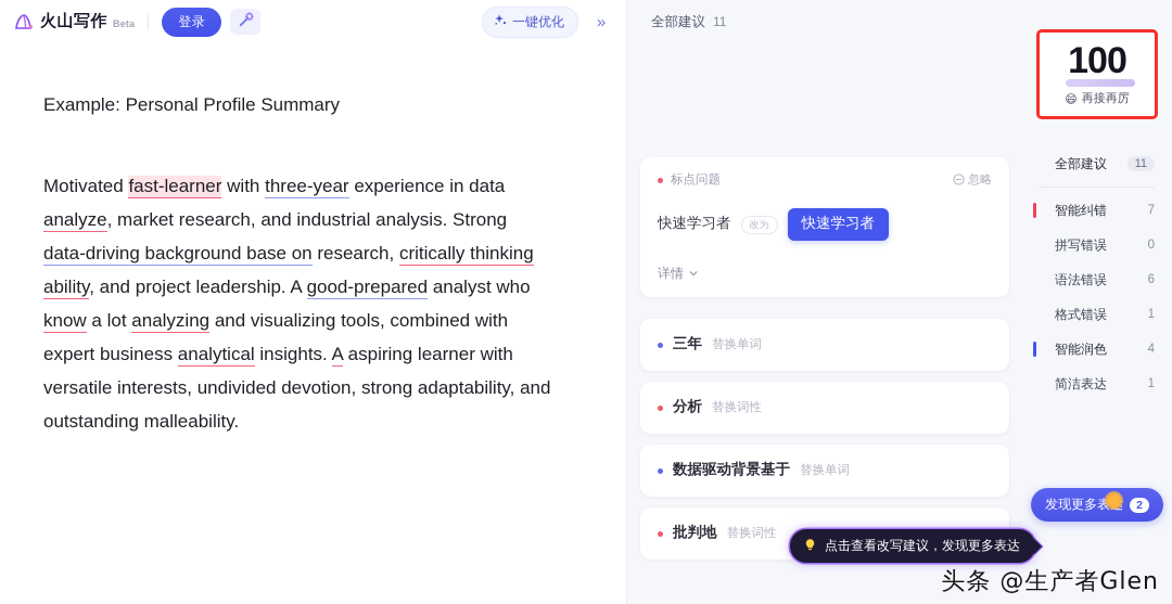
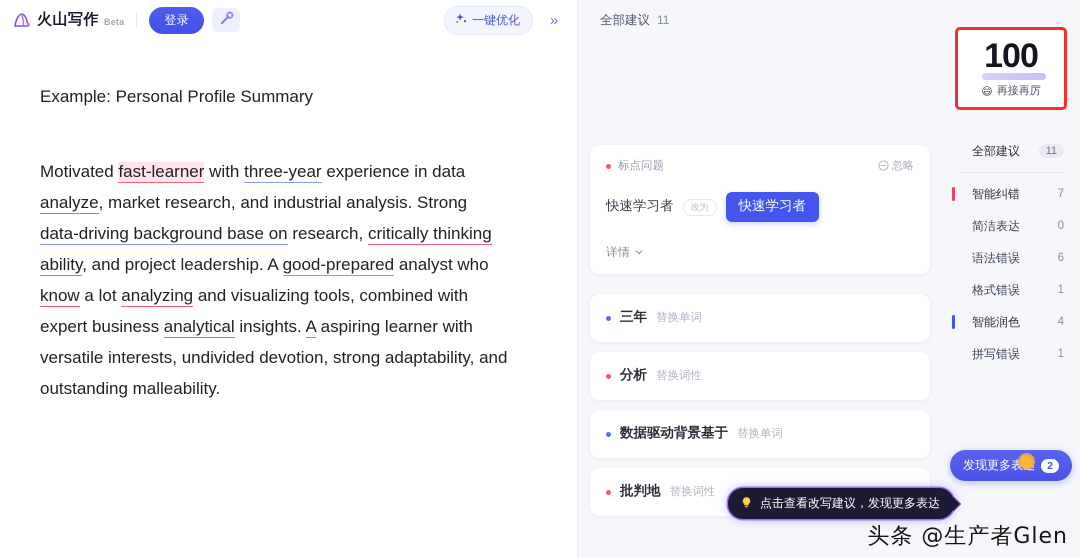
  火山写作
  Beta
  登录
  一键优化
  »
  Example: Personal Profile Summary
  Motivated fast-learner with three-year experience in data analyze, market research, and industrial analysis. Strong data-driving background base on research, critically thinking ability, and project leadership. A good-prepared analyst who know a lot analyzing and visualizing tools, combined with expert business analytical insights. A aspiring learner with versatile interests, undivided devotion, strong adaptability, and outstanding malleability.
  全部建议
  11
  标点问题
  忽略
  快速学习者
  改为
  快速学习者
  详情
  三年
  替换单词
  分析
  替换词性
  数据驱动背景基于
  替换单词
  批判地
  替换词性
  点击查看改写建议，发现更多表达
  100
  😄
  再接再厉
  全部建议
  11
  智能纠错
  7
- 拼写错误
+ 简洁表达
  0
  语法错误
  6
  格式错误
  1
  智能润色
  4
- 简洁表达
+ 拼写错误
  1
  发现更多表
  2
  头条 @生产者Glen
